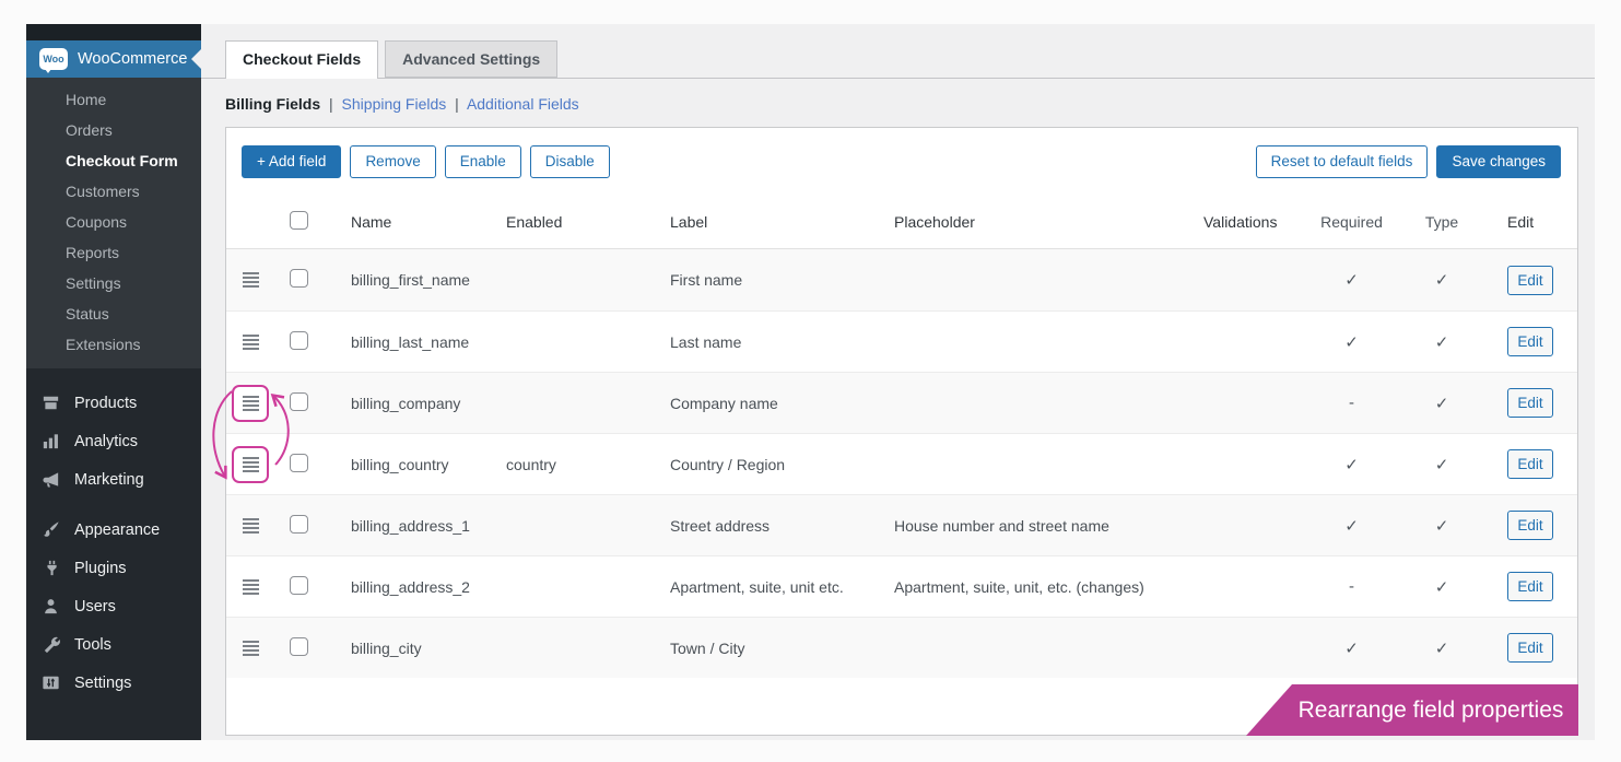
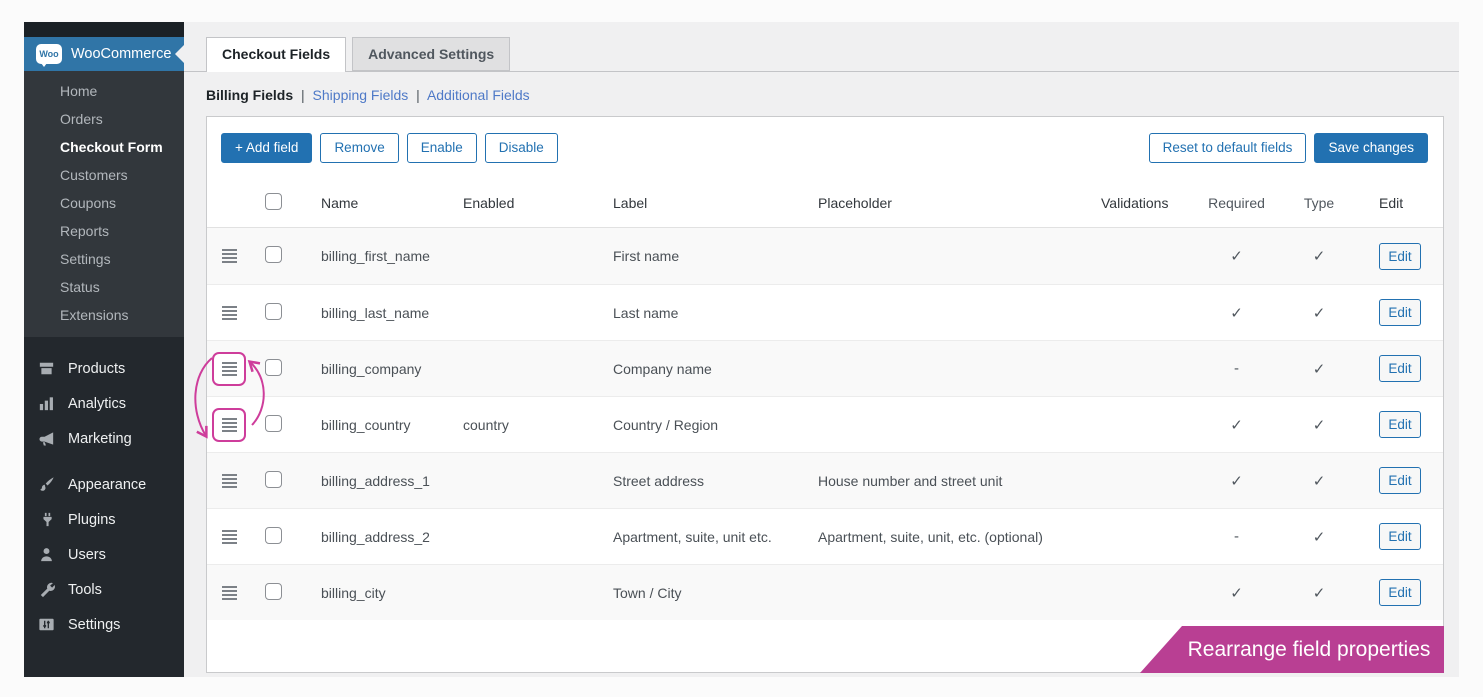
  Woo
  WooCommerce
  Home
  Orders
  Checkout Form
  Customers
  Coupons
  Reports
  Settings
  Status
  Extensions
  Products
  Analytics
  Marketing
  Appearance
  Plugins
  Users
  Tools
  Settings
  Checkout Fields
  Advanced Settings
  Billing Fields | Shipping Fields | Additional Fields
  + Add field
  Remove
  Enable
  Disable
  Reset to default fields
  Save changes
  Name
  Enabled
  Label
  Placeholder
  Validations
  Required
  Type
  Edit
  billing_first_name
  First name
  ✓
  ✓
  Edit
  billing_last_name
  Last name
  ✓
  ✓
  Edit
  billing_company
  Company name
  -
  ✓
  Edit
  billing_country
  country
  Country / Region
  ✓
  ✓
  Edit
  billing_address_1
  Street address
- House number and street name
+ House number and street unit
  ✓
  ✓
  Edit
  billing_address_2
  Apartment, suite, unit etc.
- Apartment, suite, unit, etc. (changes)
+ Apartment, suite, unit, etc. (optional)
  -
  ✓
  Edit
  billing_city
  Town / City
  ✓
  ✓
  Edit
  Rearrange field properties
